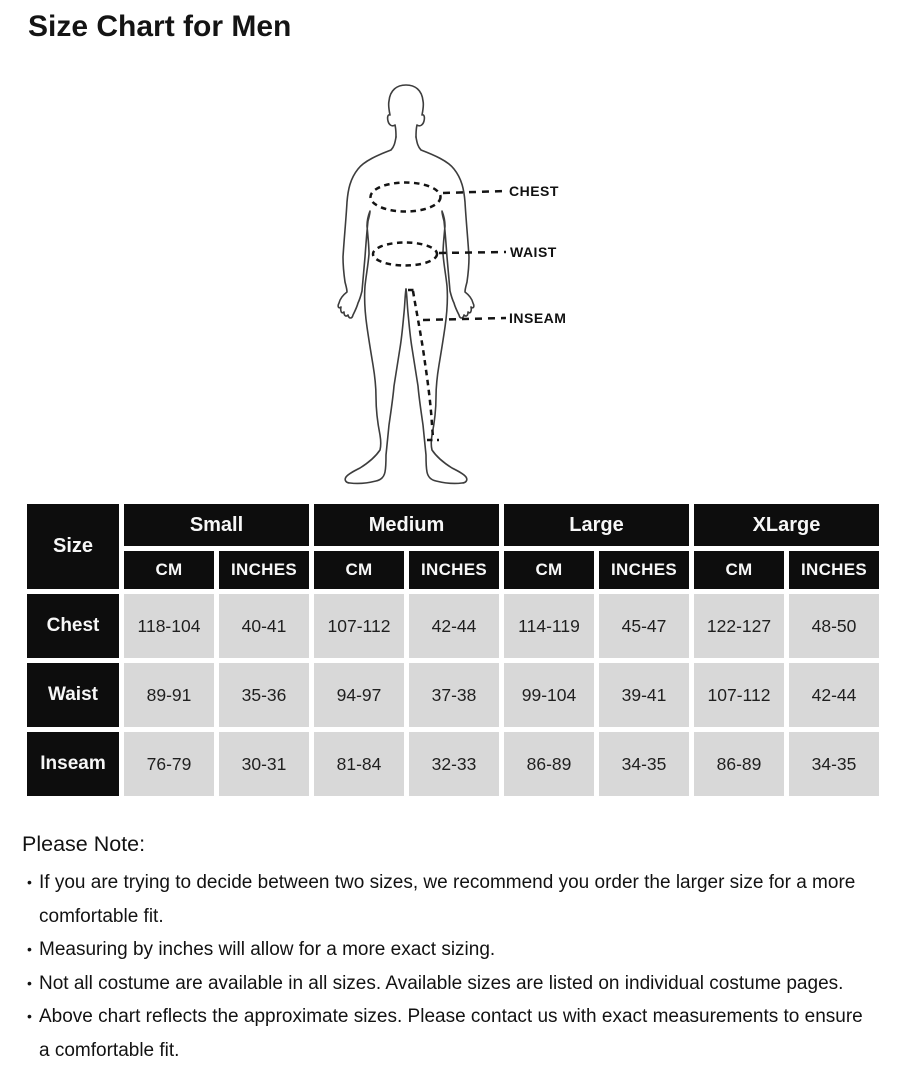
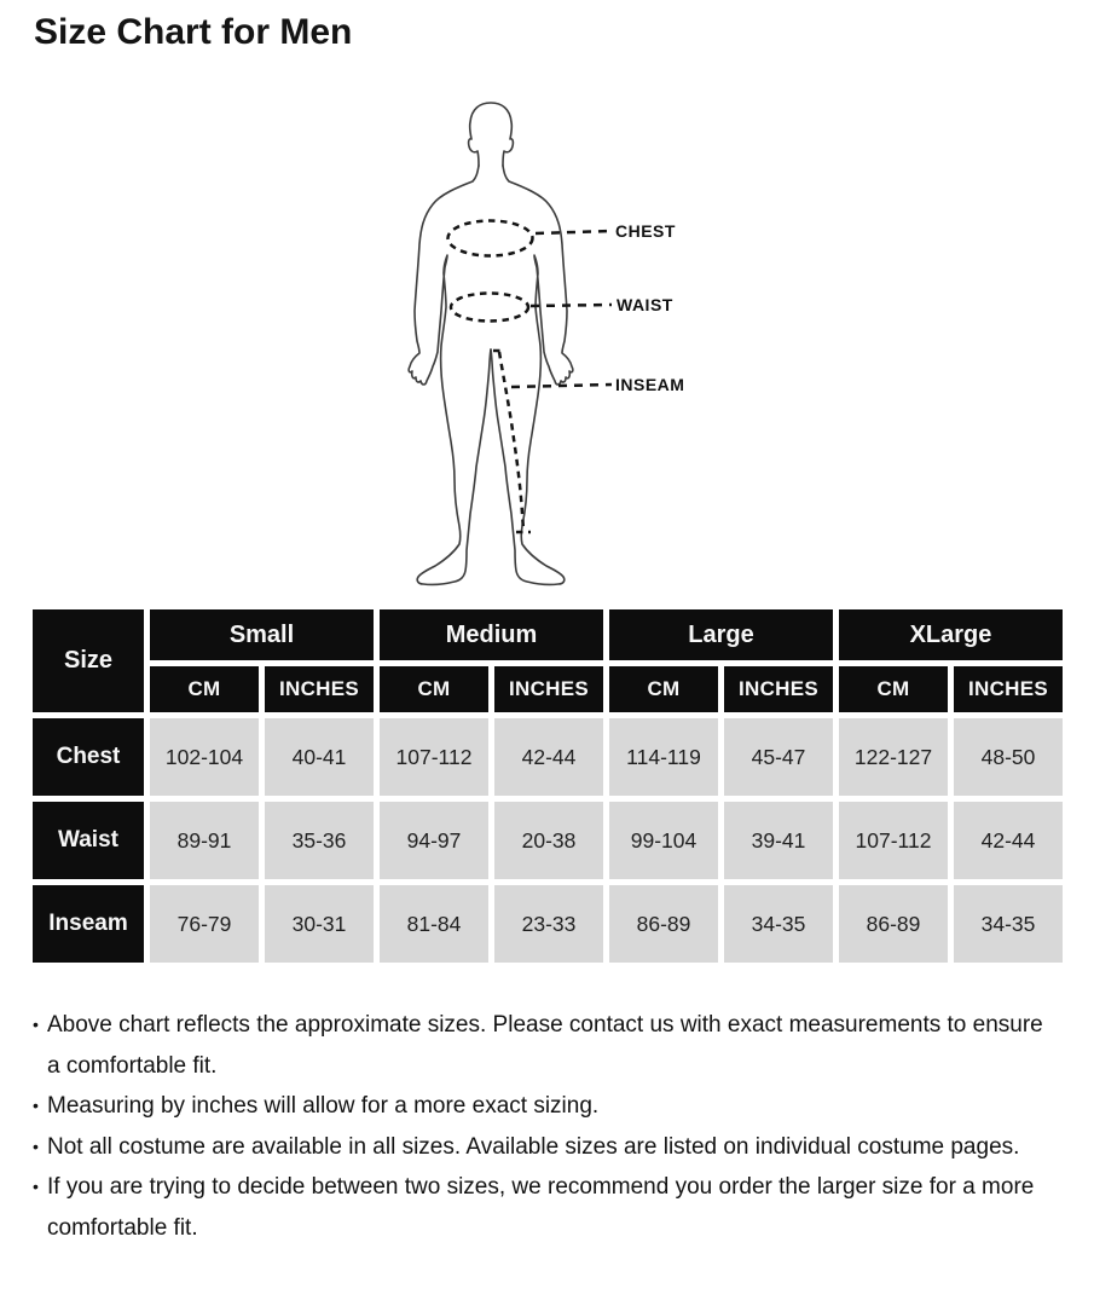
  Size Chart for Men
  CHEST
  WAIST
  INSEAM
  Size	Small	Medium	Large	XLarge
  CM	INCHES	CM	INCHES	CM	INCHES	CM	INCHES
- Chest	118-104	40-41	107-112	42-44	114-119	45-47	122-127	48-50
+ Chest	102-104	40-41	107-112	42-44	114-119	45-47	122-127	48-50
- Waist	89-91	35-36	94-97	37-38	99-104	39-41	107-112	42-44
+ Waist	89-91	35-36	94-97	20-38	99-104	39-41	107-112	42-44
- Inseam	76-79	30-31	81-84	32-33	86-89	34-35	86-89	34-35
+ Inseam	76-79	30-31	81-84	23-33	86-89	34-35	86-89	34-35
- Please Note:
  •
- If you are trying to decide between two sizes, we recommend you order the larger size for a more comfortable fit.
+ Above chart reflects the approximate sizes. Please contact us with exact measurements to ensure a comfortable fit.
  •
  Measuring by inches will allow for a more exact sizing.
  •
  Not all costume are available in all sizes. Available sizes are listed on individual costume pages.
  •
- Above chart reflects the approximate sizes. Please contact us with exact measurements to ensure a comfortable fit.
+ If you are trying to decide between two sizes, we recommend you order the larger size for a more comfortable fit.
